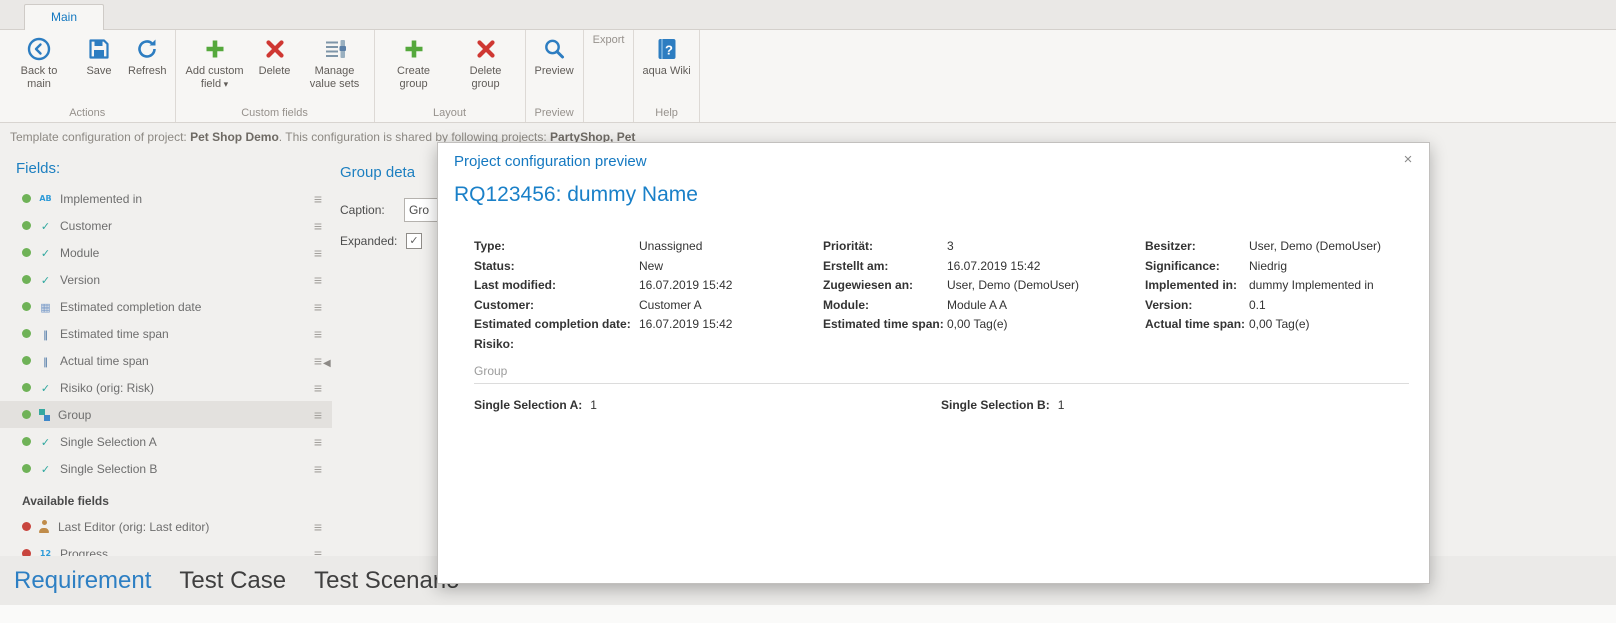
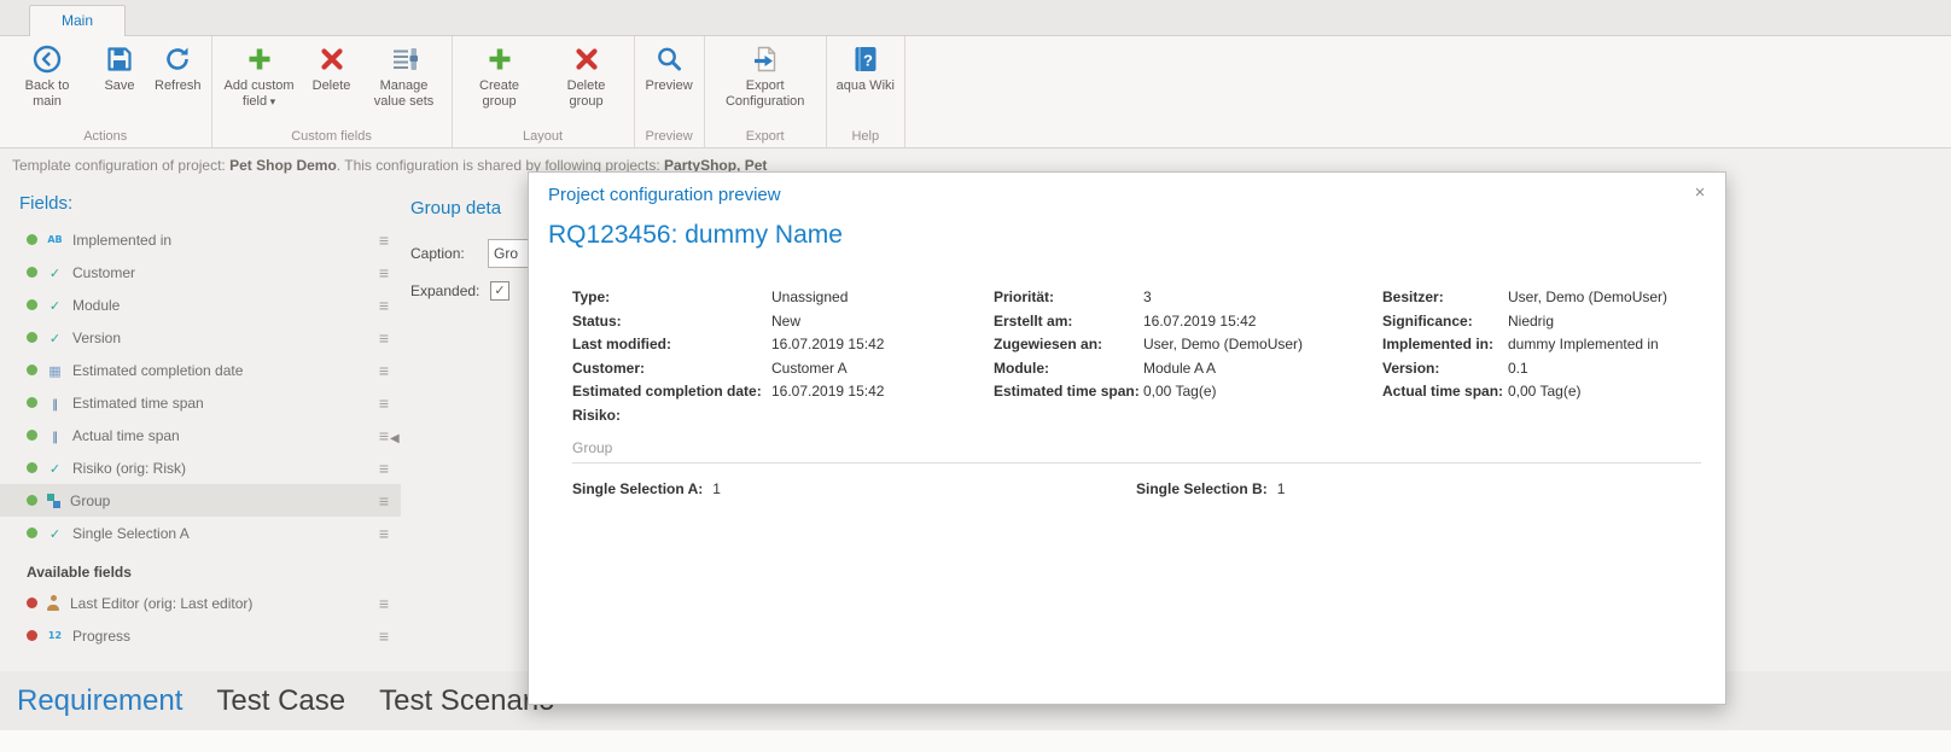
  Main
  Back to main
  Save
  Refresh
  Actions
  Add custom field ▾
  Delete
  Manage value sets
  Custom fields
  Create group
  Delete group
  Layout
  Preview
  Preview
+ Export Configuration
  Export
  ?
  aqua Wiki
  Help
  Template configuration of project:
  Pet Shop Demo
  . This configuration is shared by following projects:
  PartyShop, Pet
  Fields:
  AB
  Implemented in
  Customer
  Module
  Version
  Estimated completion date
  Estimated time span
  Actual time span
  Risiko (orig: Risk)
  Group
  Single Selection A
- Single Selection B
  Available fields
  Last Editor (orig: Last editor)
  12
  Progress
  ◀
  Group deta
  Caption:
  Gro
  Expanded:
  Requirement
  Test Case
  Test Scena
  Project configuration preview
  ×
  RQ123456: dummy Name
  Type:
  Unassigned
  Priorität:
  3
  Besitzer:
  User, Demo (DemoUser)
  Status:
  New
  Erstellt am:
  16.07.2019 15:42
  Significance:
  Niedrig
  Last modified:
  16.07.2019 15:42
  Zugewiesen an:
  User, Demo (DemoUser)
  Implemented in:
  dummy Implemented in
  Customer:
  Customer A
  Module:
  Module A A
  Version:
  0.1
  Estimated completion date:
  16.07.2019 15:42
  Estimated time span:
  0,00 Tag(e)
  Actual time span:
  0,00 Tag(e)
  Risiko:
  Group
  Single Selection A: 1
  Single Selection B: 1
